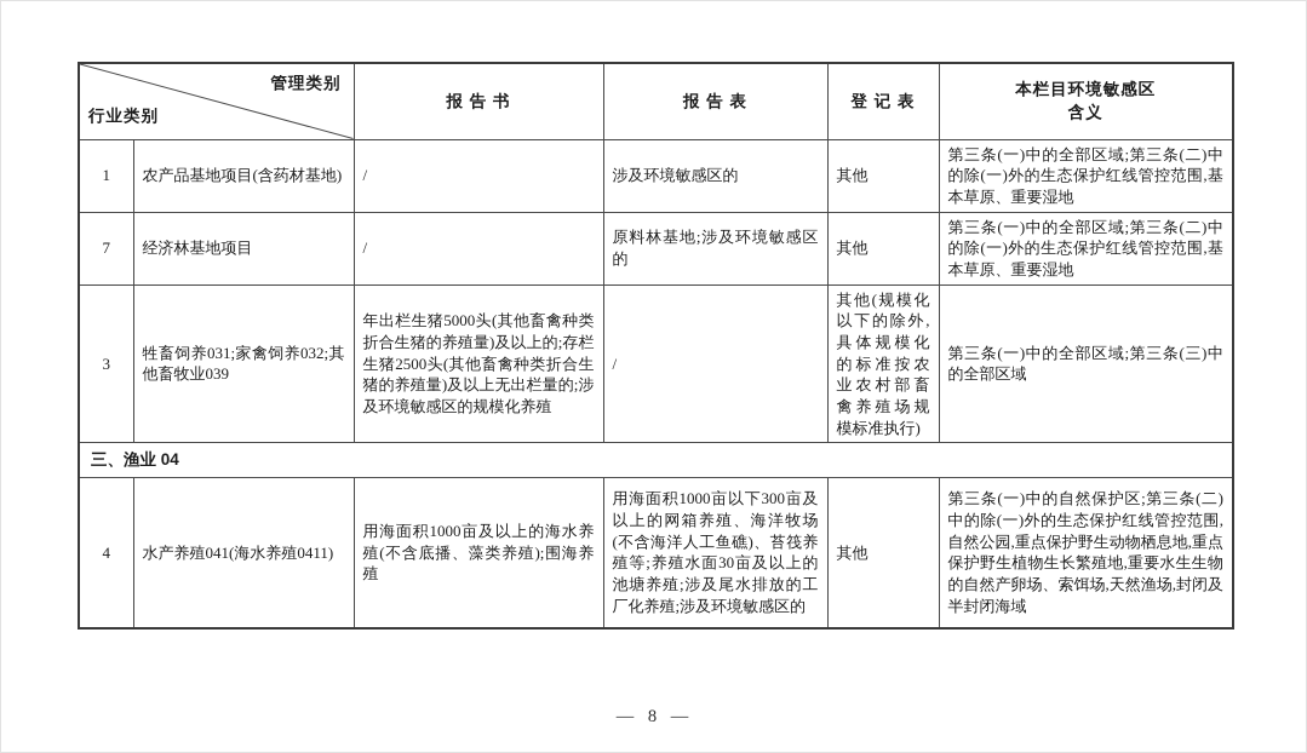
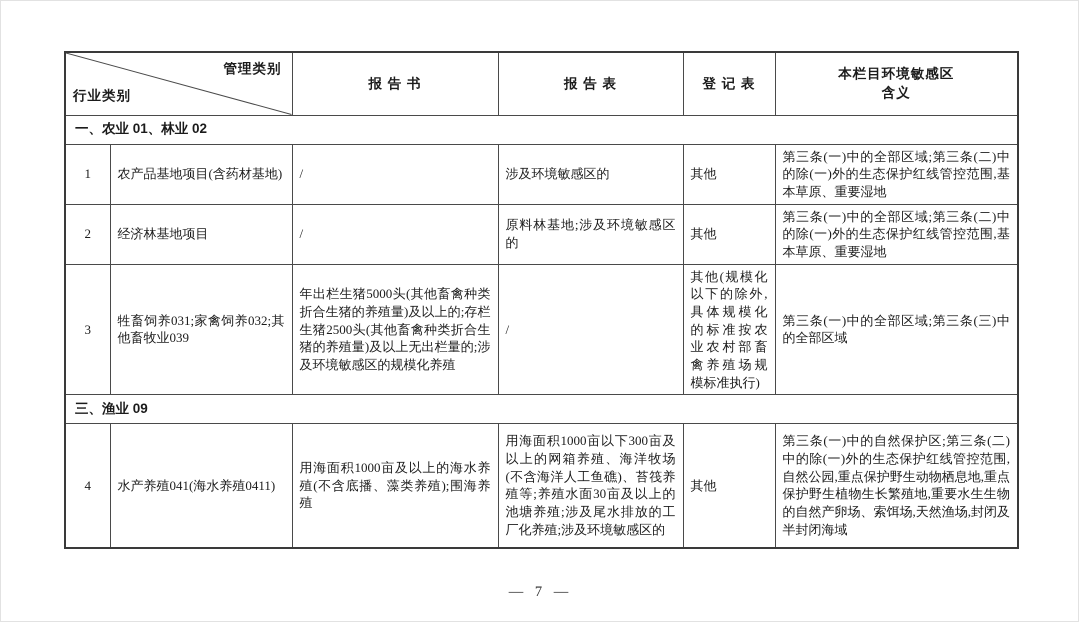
  管理类别 行业类别	报 告 书	报 告 表	登 记 表	本栏目环境敏感区 含义
+ 一、农业 01、林业 02
  1	农产品基地项目(含药材基地)	/	涉及环境敏感区的	其他	第三条(一)中的全部区域;第三条(二)中的除(一)外的生态保护红线管控范围,基本草原、重要湿地
- 7	经济林基地项目	/	原料林基地;涉及环境敏感区的	其他	第三条(一)中的全部区域;第三条(二)中的除(一)外的生态保护红线管控范围,基本草原、重要湿地
+ 2	经济林基地项目	/	原料林基地;涉及环境敏感区的	其他	第三条(一)中的全部区域;第三条(二)中的除(一)外的生态保护红线管控范围,基本草原、重要湿地
  3	牲畜饲养031;家禽饲养032;其他畜牧业039	年出栏生猪5000头(其他畜禽种类折合生猪的养殖量)及以上的;存栏生猪2500头(其他畜禽种类折合生猪的养殖量)及以上无出栏量的;涉及环境敏感区的规模化养殖	/	其他(规模化以下的除外,具体规模化的标准按农业农村部畜禽养殖场规模标准执行)	第三条(一)中的全部区域;第三条(三)中的全部区域
- 三、渔业 04
+ 三、渔业 09
  4	水产养殖041(海水养殖0411)	用海面积1000亩及以上的海水养殖(不含底播、藻类养殖);围海养殖	用海面积1000亩以下300亩及以上的网箱养殖、海洋牧场(不含海洋人工鱼礁)、苔筏养殖等;养殖水面30亩及以上的池塘养殖;涉及尾水排放的工厂化养殖;涉及环境敏感区的	其他	第三条(一)中的自然保护区;第三条(二)中的除(一)外的生态保护红线管控范围,自然公园,重点保护野生动物栖息地,重点保护野生植物生长繁殖地,重要水生生物的自然产卵场、索饵场,天然渔场,封闭及半封闭海域
- — 8 —
+ — 7 —
